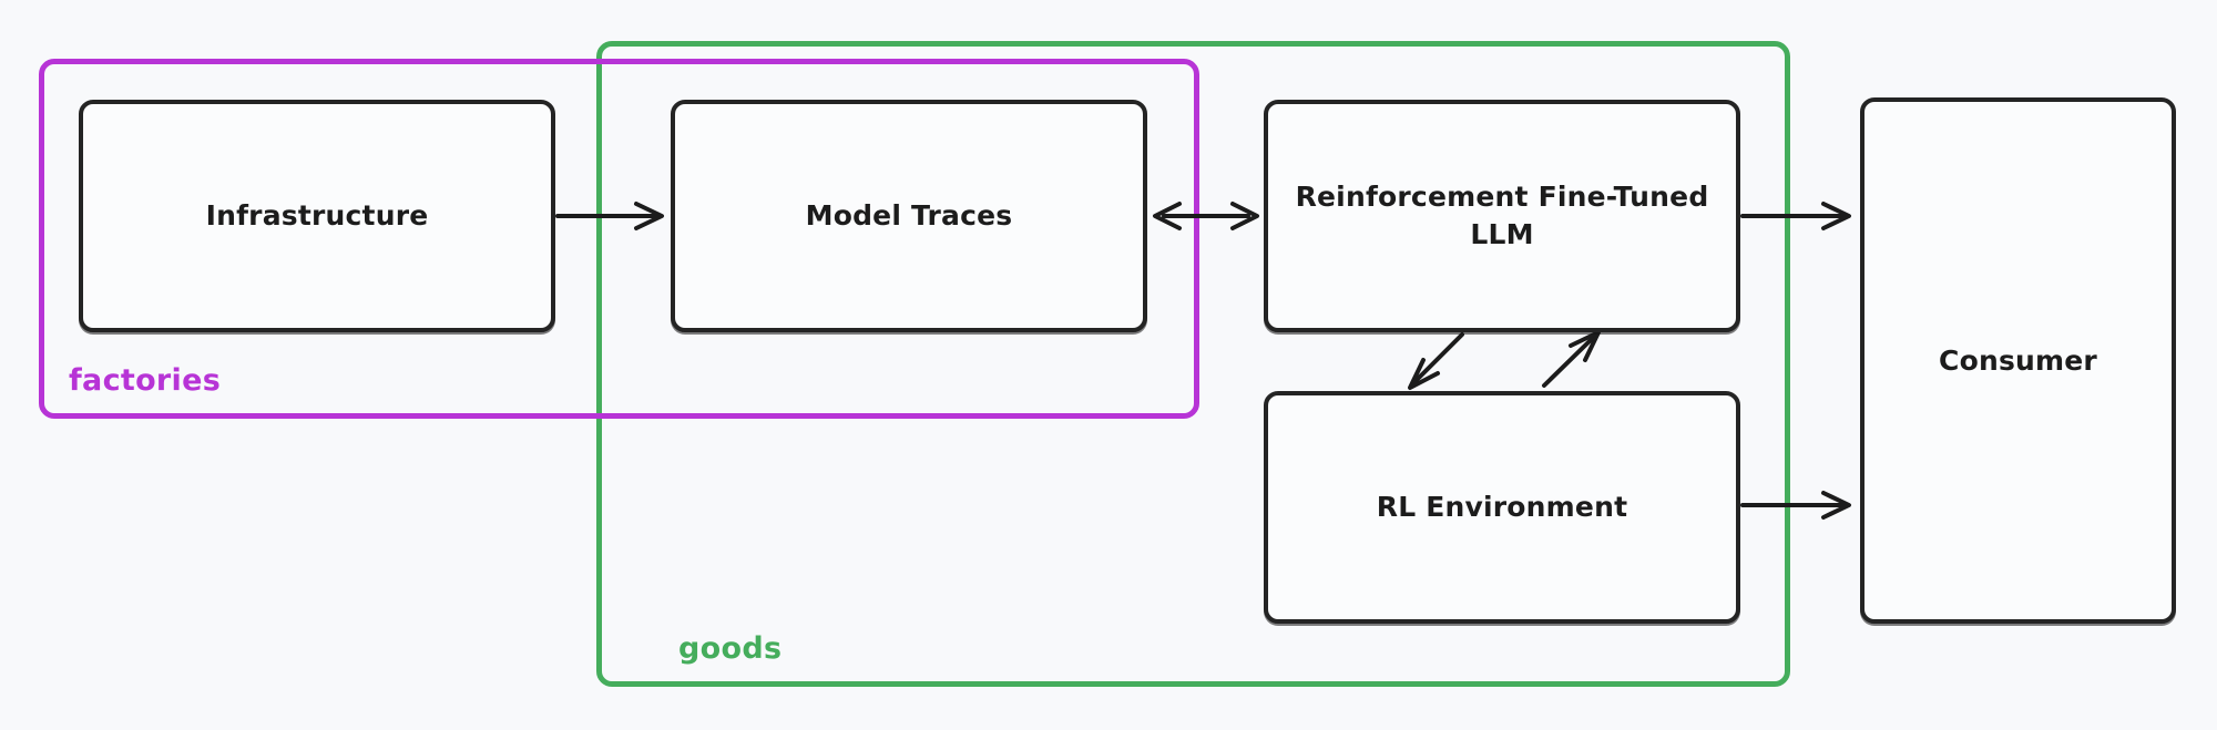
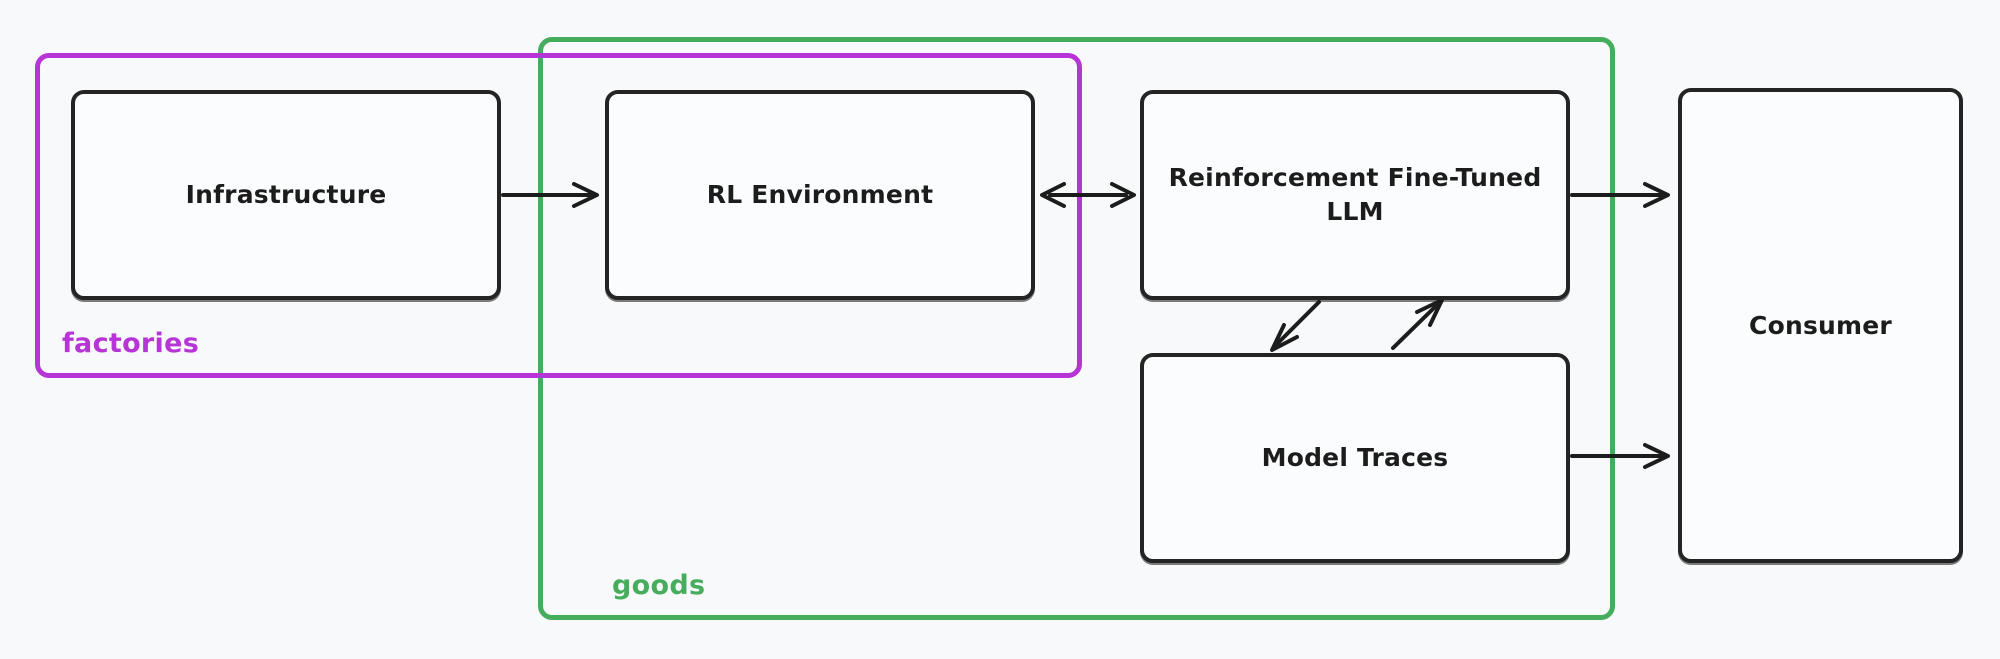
  factories
  goods
  Infrastructure
- Model Traces
+ RL Environment
  Reinforcement Fine-Tuned
  LLM
- RL Environment
+ Model Traces
  Consumer
